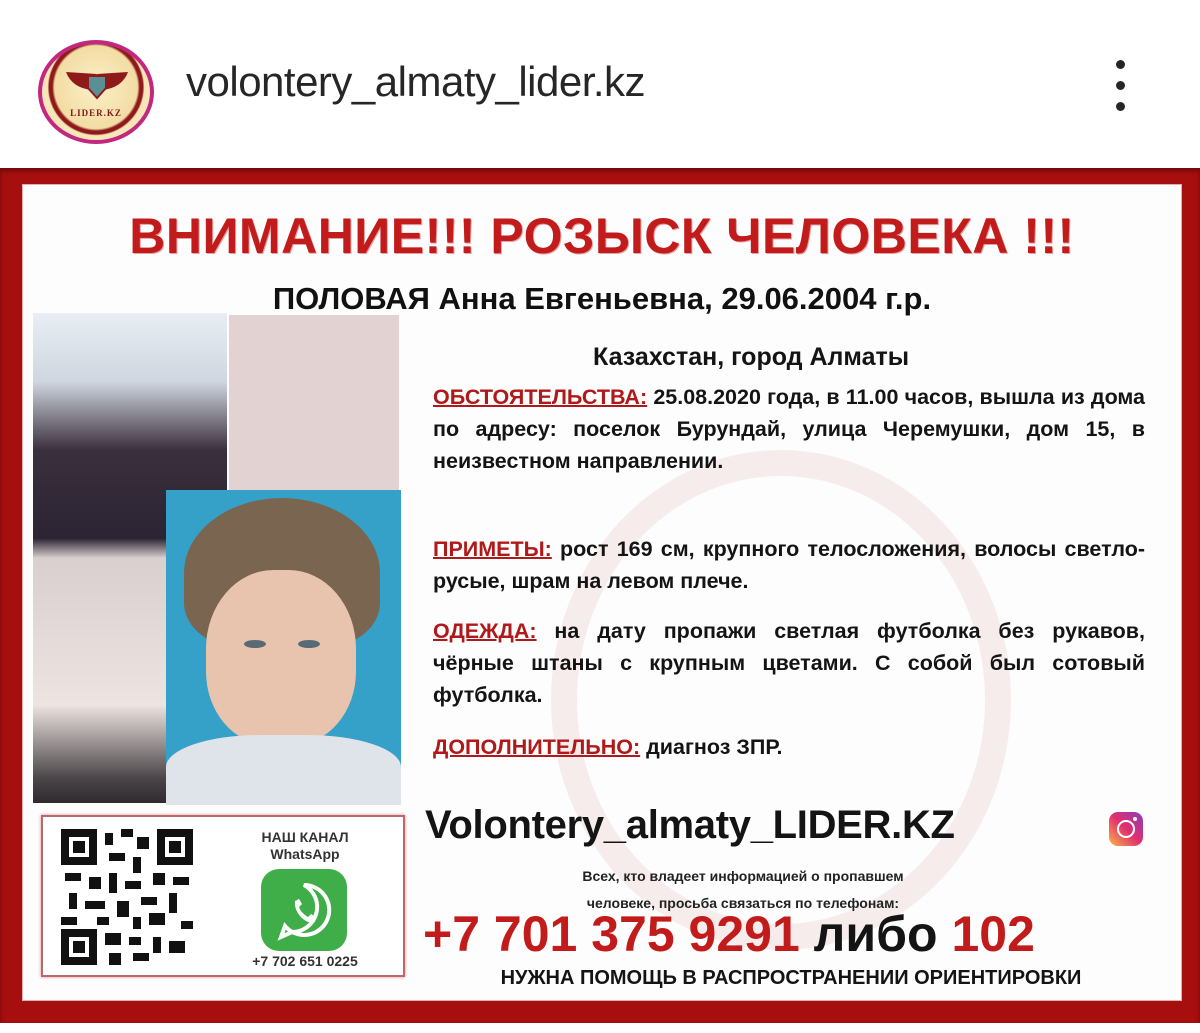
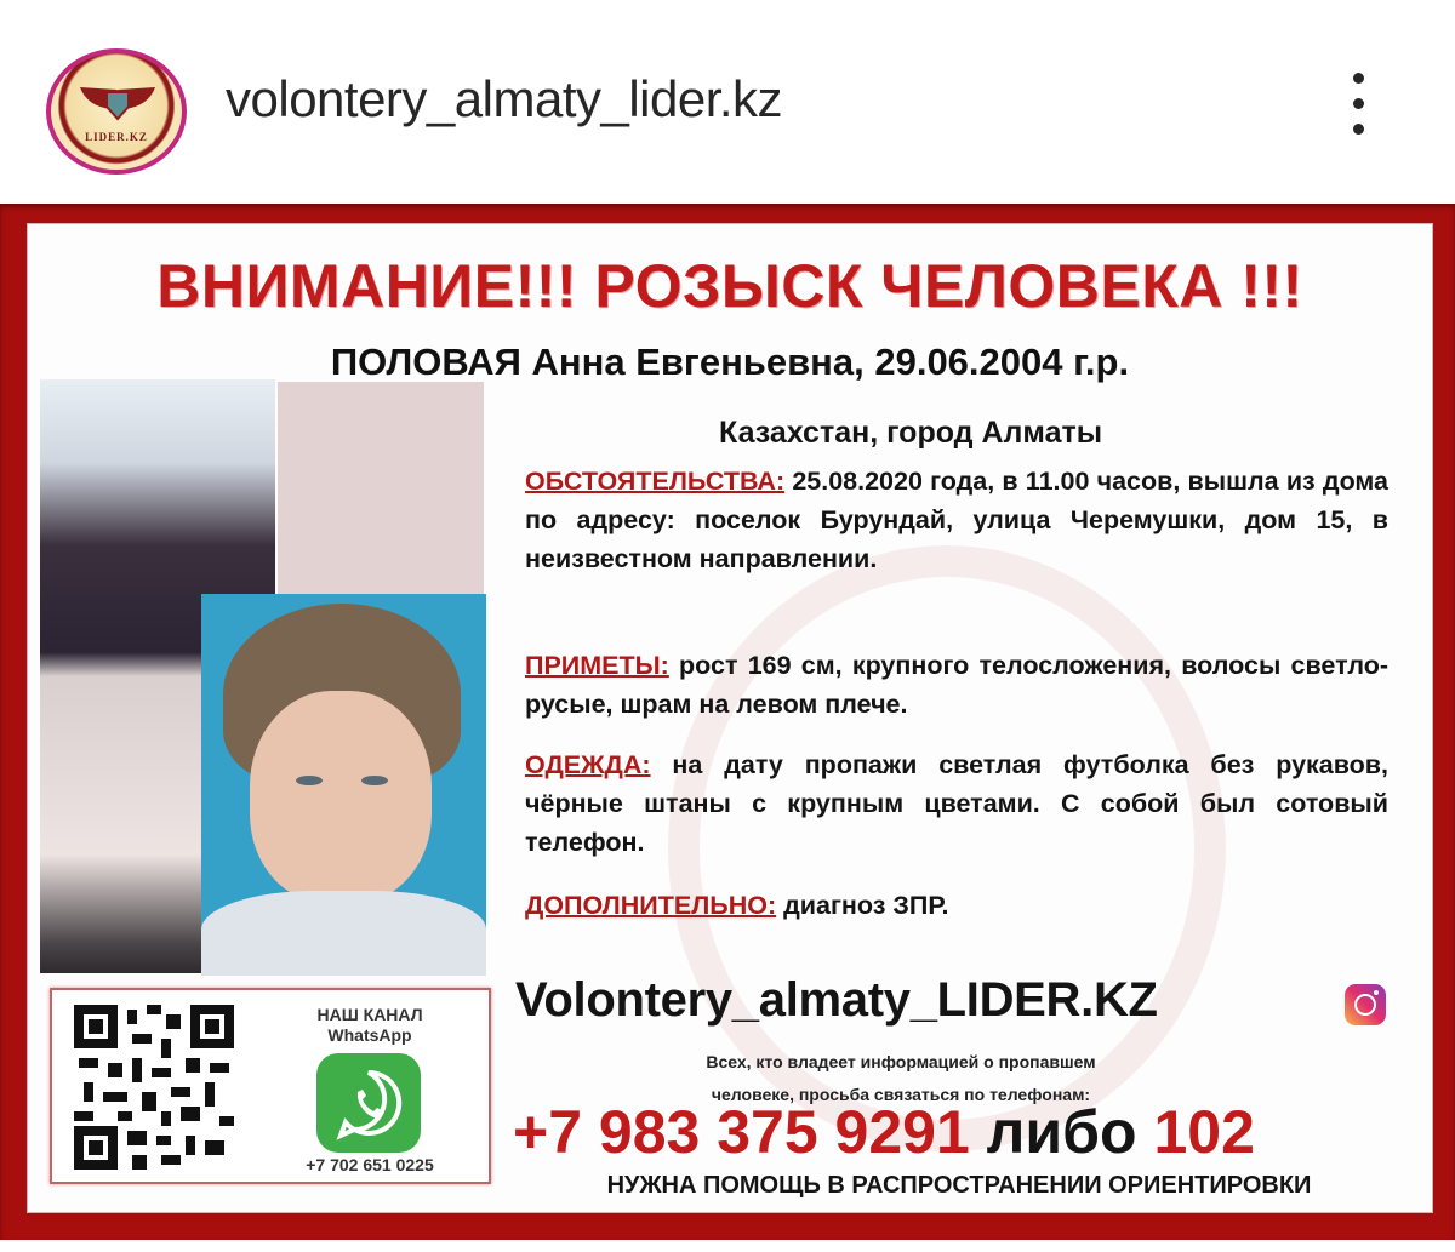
  LIDER.KZ
  volontery_almaty_lider.kz
  ВНИМАНИЕ!!! РОЗЫСК ЧЕЛОВЕКА !!!
  ПОЛОВАЯ Анна Евгеньевна, 29.06.2004 г.р.
  Казахстан, город Алматы
  ОБСТОЯТЕЛЬСТВА: 25.08.2020 года, в 11.00 часов, вышла из дома по адресу: поселок Бурундай, улица Черемушки, дом 15, в неизвестном направлении.
  ПРИМЕТЫ: рост 169 см, крупного телосложения, волосы светло-русые, шрам на левом плече.
- ОДЕЖДА: на дату пропажи светлая футболка без рукавов, чёрные штаны с крупным цветами. С собой был сотовый футболка.
+ ОДЕЖДА: на дату пропажи светлая футболка без рукавов, чёрные штаны с крупным цветами. С собой был сотовый телефон.
  ДОПОЛНИТЕЛЬНО: диагноз ЗПР.
  НАШ КАНАЛ
  WhatsApp
  +7 702 651 0225
  Volontery_almaty_LIDER.KZ
  Всех, кто владеет информацией о пропавшем
  человеке, просьба связаться по телефонам:
- +7 701 375 9291 либо 102
+ +7 983 375 9291 либо 102
  НУЖНА ПОМОЩЬ В РАСПРОСТРАНЕНИИ ОРИЕНТИРОВКИ
